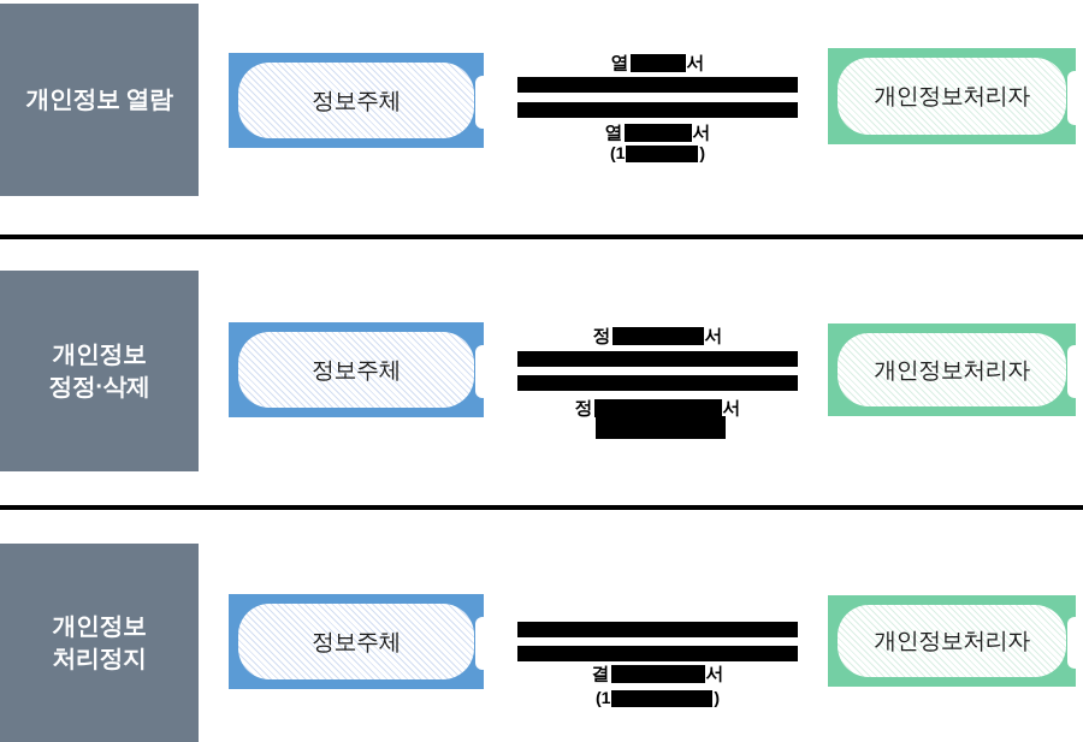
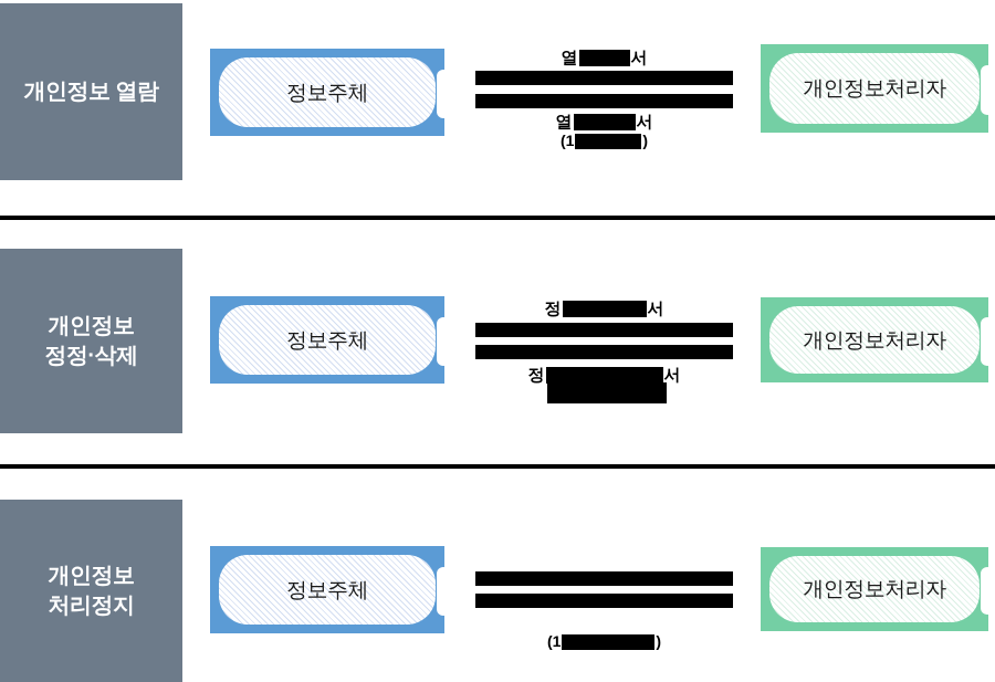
  개인정보 열람
  정보주체
  열 서
  열 서
  (1 )
  개인정보처리자
  개인정보
  정정·삭제
  정보주체
  정 서
  정 서
  개인정보처리자
  개인정보
  처리정지
  정보주체
- 결 서
  (1 )
  개인정보처리자
